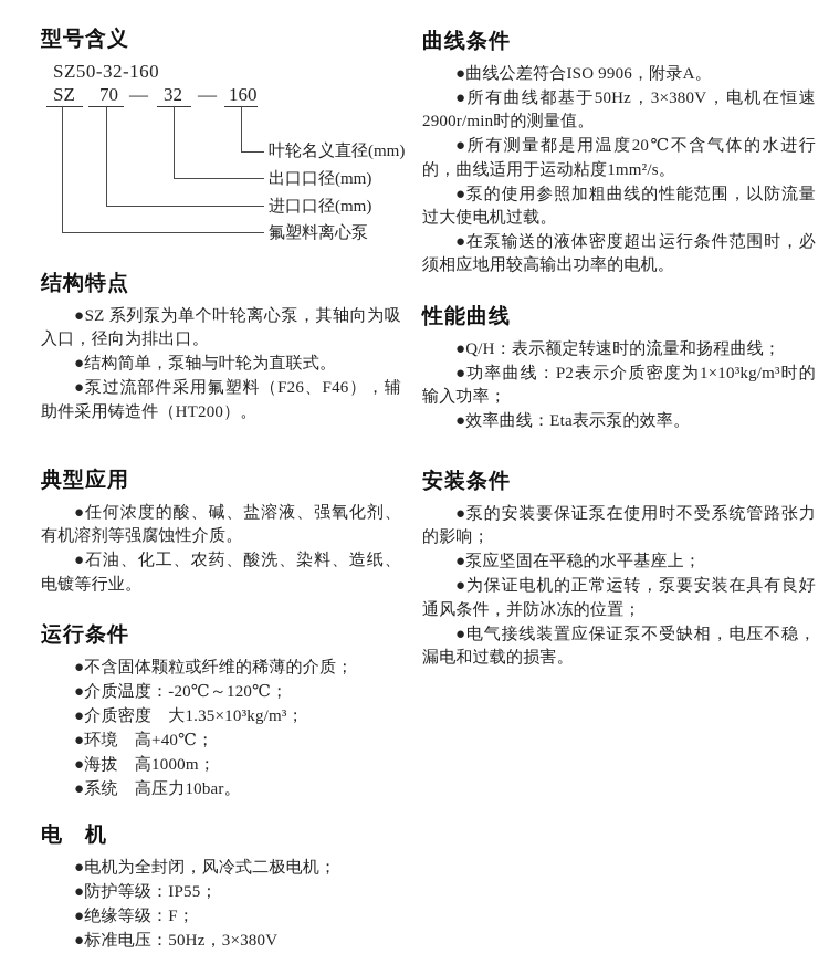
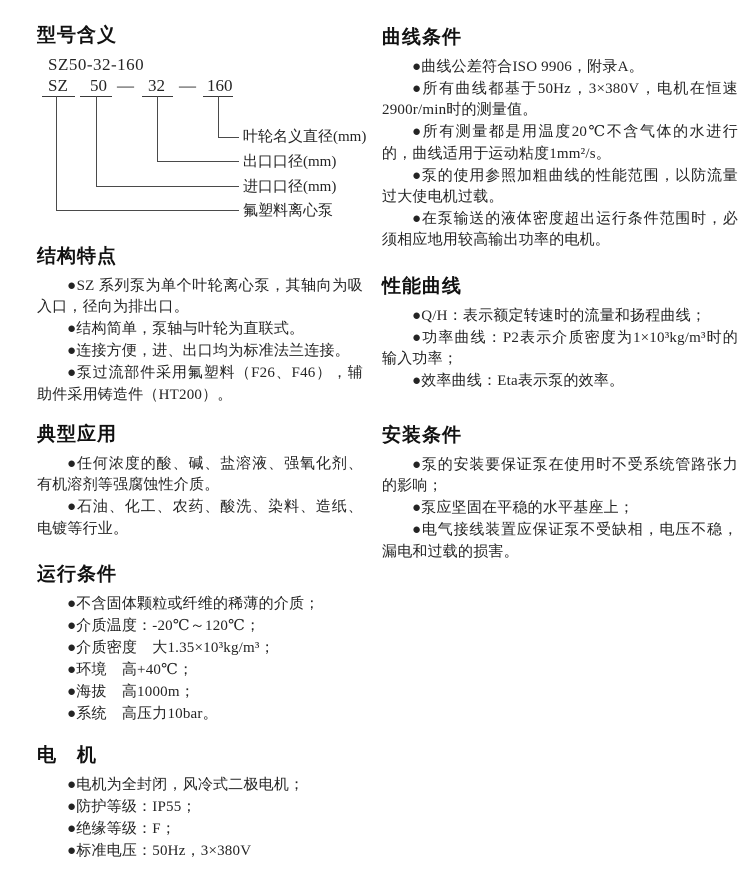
  型号含义
  SZ50-32-160
  SZ
- 70
+ 50
  —
  32
  —
  160
  叶轮名义直径(mm)
  出口口径(mm)
  进口口径(mm)
  氟塑料离心泵
  结构特点
  ●SZ 系列泵为单个叶轮离心泵，其轴向为吸入口，径向为排出口。
  ●结构简单，泵轴与叶轮为直联式。
+ ●连接方便，进、出口均为标准法兰连接。
  ●泵过流部件采用氟塑料（F26、F46），辅助件采用铸造件（HT200）。
  典型应用
  ●任何浓度的酸、碱、盐溶液、强氧化剂、有机溶剂等强腐蚀性介质。
  ●石油、化工、农药、酸洗、染料、造纸、电镀等行业。
  运行条件
  ●不含固体颗粒或纤维的稀薄的介质；
  ●介质温度：-20℃～120℃；
  ●介质密度 大1.35×10³kg/m³；
  ●环境 高+40℃；
  ●海拔 高1000m；
  ●系统 高压力10bar。
  电 机
  ●电机为全封闭，风冷式二极电机；
  ●防护等级：IP55；
  ●绝缘等级：F；
  ●标准电压：50Hz，3×380V
  曲线条件
  ●曲线公差符合ISO 9906，附录A。
  ●所有曲线都基于50Hz，3×380V，电机在恒速2900r/min时的测量值。
  ●所有测量都是用温度20℃不含气体的水进行的，曲线适用于运动粘度1mm²/s。
  ●泵的使用参照加粗曲线的性能范围，以防流量过大使电机过载。
  ●在泵输送的液体密度超出运行条件范围时，必须相应地用较高输出功率的电机。
  性能曲线
  ●Q/H：表示额定转速时的流量和扬程曲线；
  ●功率曲线：P2表示介质密度为1×10³kg/m³时的输入功率；
  ●效率曲线：Eta表示泵的效率。
  安装条件
  ●泵的安装要保证泵在使用时不受系统管路张力的影响；
  ●泵应坚固在平稳的水平基座上；
- ●为保证电机的正常运转，泵要安装在具有良好通风条件，并防冰冻的位置；
  ●电气接线装置应保证泵不受缺相，电压不稳，漏电和过载的损害。
